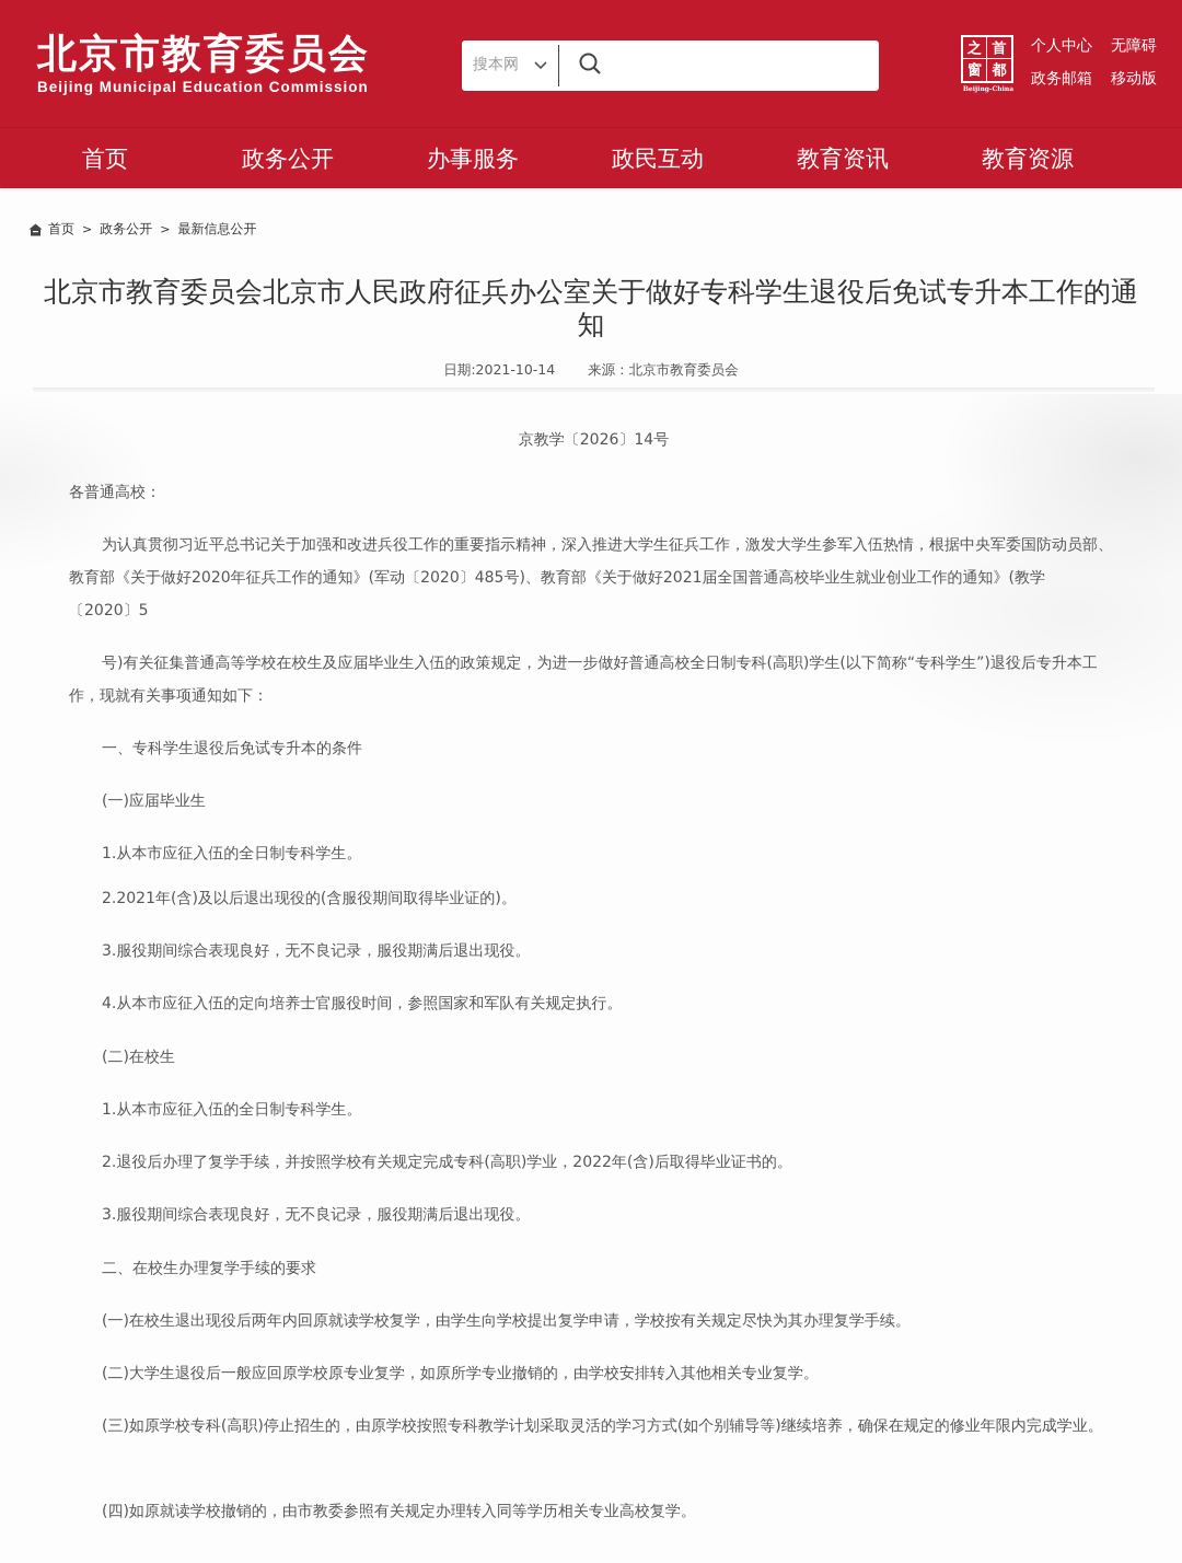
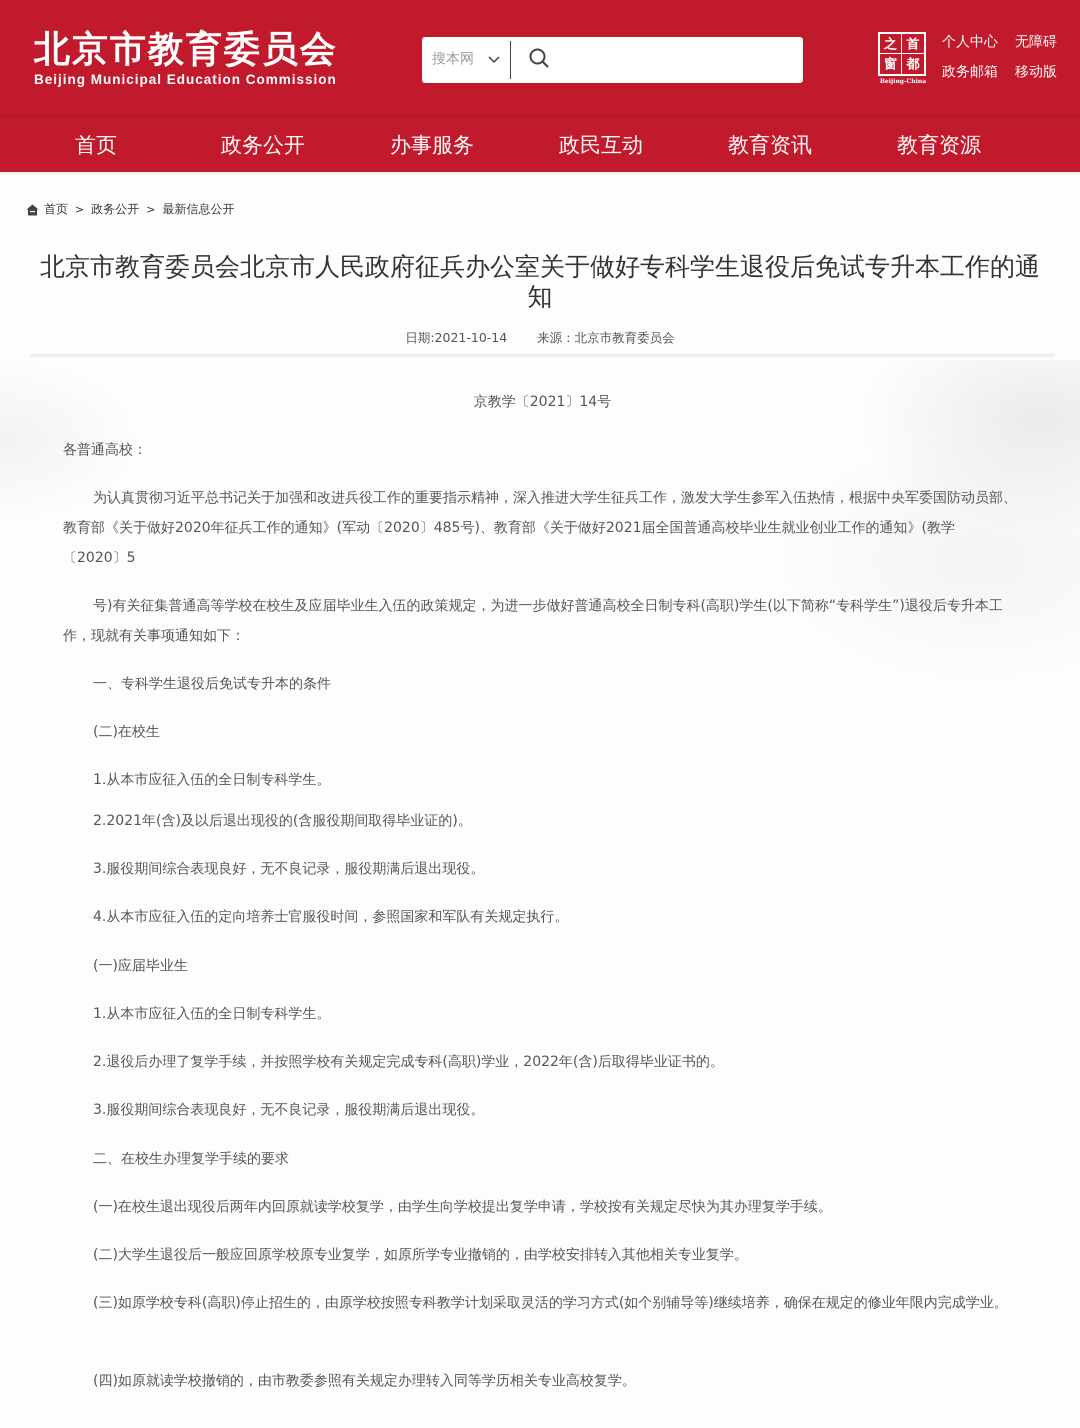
  北京市教育委员会
  Beijing Municipal Education Commission
  搜本网
  之
  首
  窗
  都
  个人中心
  无障碍
  政务邮箱
  移动版
  首页
  政务公开
  办事服务
  政民互动
  教育资讯
  教育资源
  首页
  >
  政务公开
  >
  最新信息公开
  北京市教育委员会北京市人民政府征兵办公室关于做好专科学生退役后免试专升本工作的通知
  日期:2021-10-14 来源：北京市教育委员会
- 京教学〔2026〕14号
+ 京教学〔2021〕14号
  各普通高校：
  为认真贯彻习近平总书记关于加强和改进兵役工作的重要指示精神，深入推进大学生征兵工作，激发大学生参军入伍热情，根据中央军委国防动员部、教育部《关于做好2020年征兵工作的通知》(军动〔2020〕485号)、教育部《关于做好2021届全国普通高校毕业生就业创业工作的通知》(教学〔2020〕5
  号)有关征集普通高等学校在校生及应届毕业生入伍的政策规定，为进一步做好普通高校全日制专科(高职)学生(以下简称“专科学生”)退役后专升本工作，现就有关事项通知如下：
  一、专科学生退役后免试专升本的条件
- (一)应届毕业生
+ (二)在校生
  1.从本市应征入伍的全日制专科学生。
  2.2021年(含)及以后退出现役的(含服役期间取得毕业证的)。
  3.服役期间综合表现良好，无不良记录，服役期满后退出现役。
  4.从本市应征入伍的定向培养士官服役时间，参照国家和军队有关规定执行。
- (二)在校生
+ (一)应届毕业生
  1.从本市应征入伍的全日制专科学生。
  2.退役后办理了复学手续，并按照学校有关规定完成专科(高职)学业，2022年(含)后取得毕业证书的。
  3.服役期间综合表现良好，无不良记录，服役期满后退出现役。
  二、在校生办理复学手续的要求
  (一)在校生退出现役后两年内回原就读学校复学，由学生向学校提出复学申请，学校按有关规定尽快为其办理复学手续。
  (二)大学生退役后一般应回原学校原专业复学，如原所学专业撤销的，由学校安排转入其他相关专业复学。
  (三)如原学校专科(高职)停止招生的，由原学校按照专科教学计划采取灵活的学习方式(如个别辅导等)继续培养，确保在规定的修业年限内完成学业。
  (四)如原就读学校撤销的，由市教委参照有关规定办理转入同等学历相关专业高校复学。
